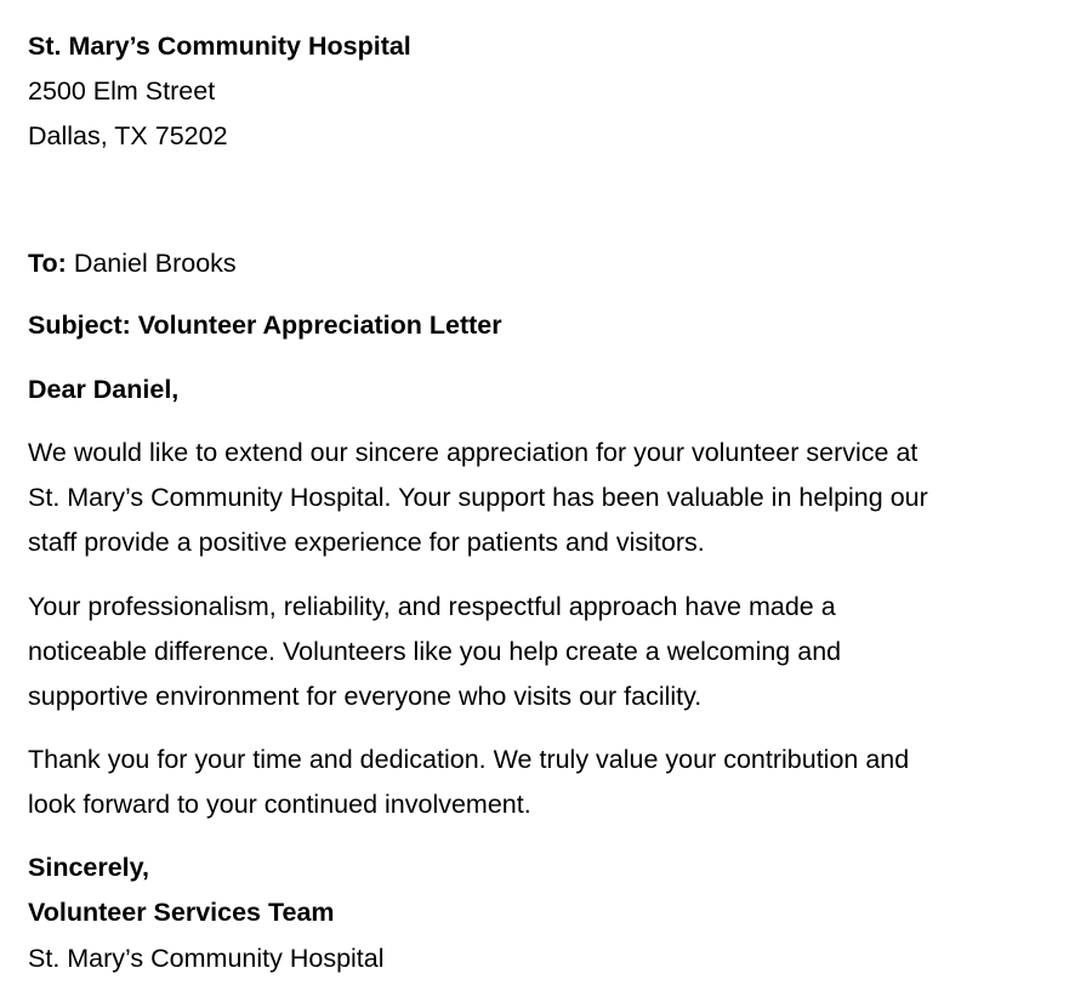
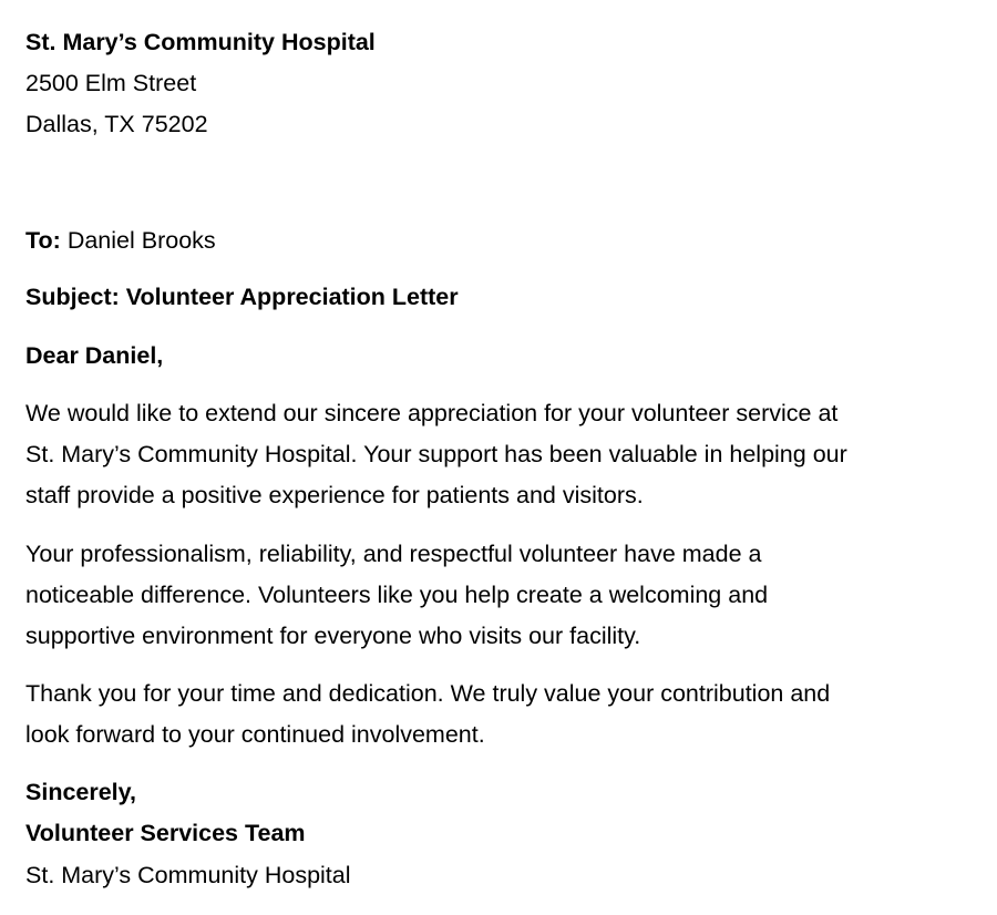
  St. Mary’s Community Hospital
  2500 Elm Street
  Dallas, TX 75202
  To: Daniel Brooks
  Subject: Volunteer Appreciation Letter
  Dear Daniel,
  We would like to extend our sincere appreciation for your volunteer service at
  St. Mary’s Community Hospital. Your support has been valuable in helping our
  staff provide a positive experience for patients and visitors.
- Your professionalism, reliability, and respectful approach have made a
+ Your professionalism, reliability, and respectful volunteer have made a
  noticeable difference. Volunteers like you help create a welcoming and
  supportive environment for everyone who visits our facility.
  Thank you for your time and dedication. We truly value your contribution and
  look forward to your continued involvement.
  Sincerely,
  Volunteer Services Team
  St. Mary’s Community Hospital
